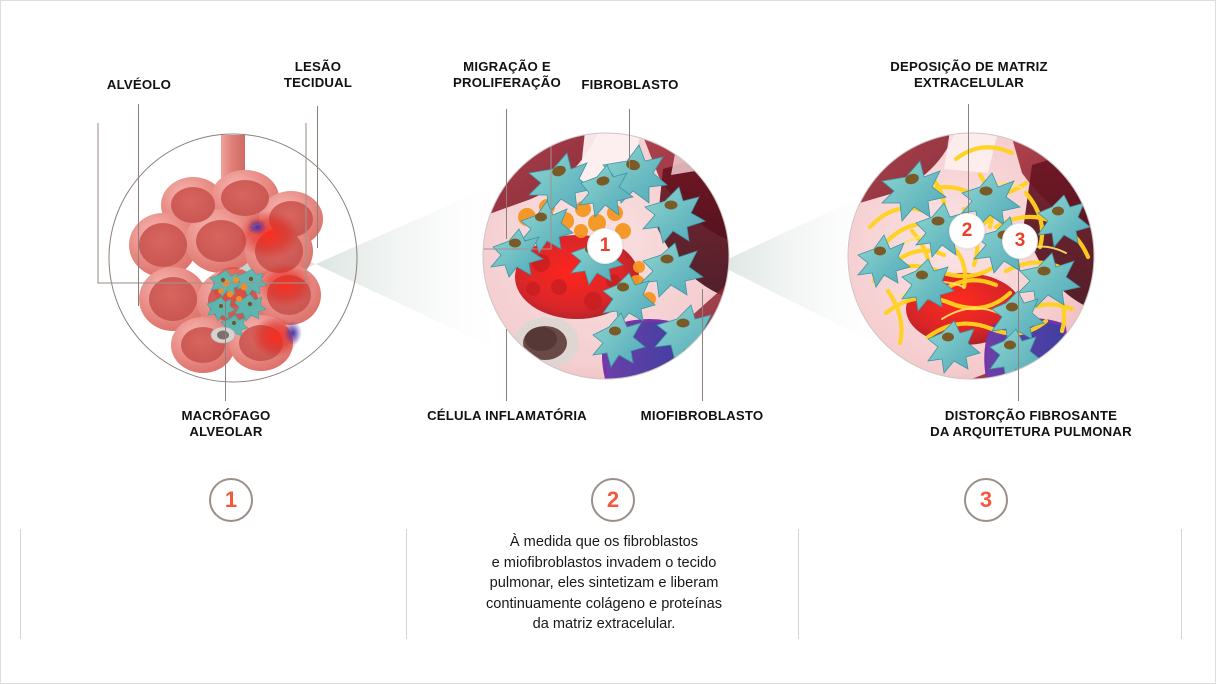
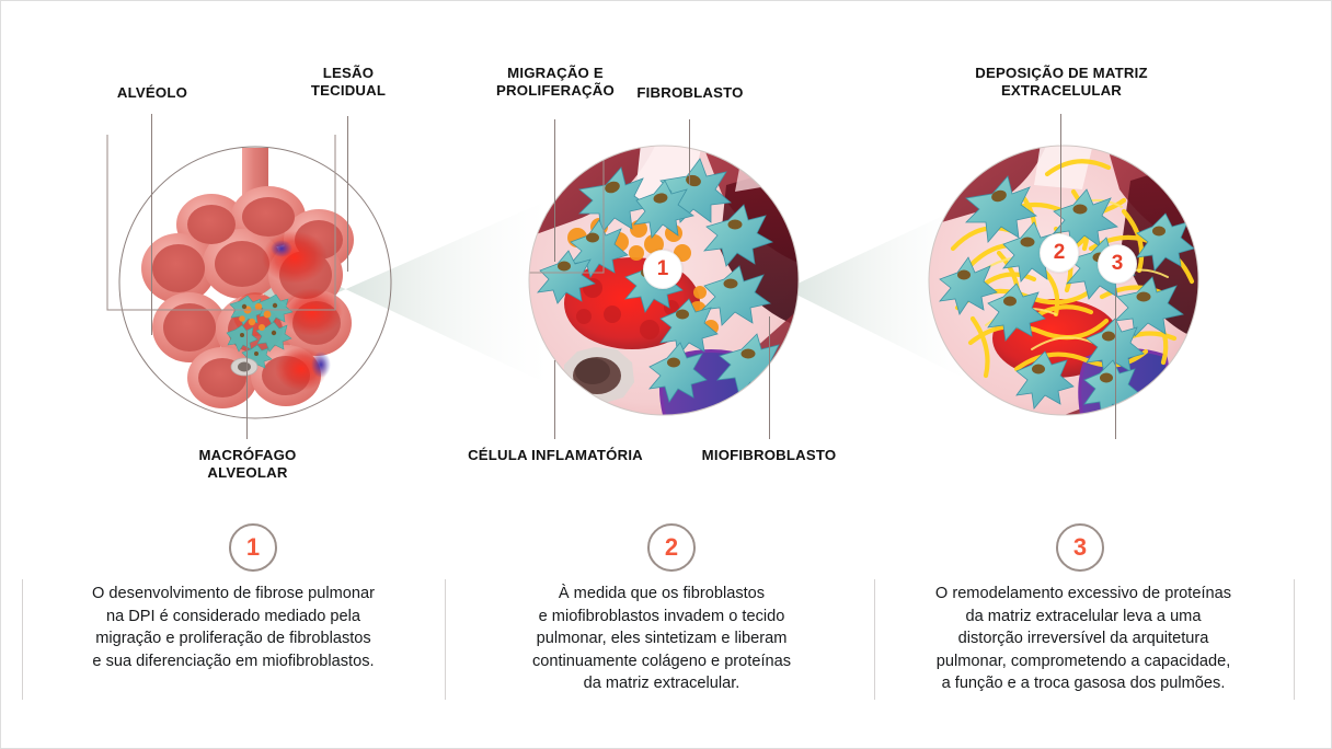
  ALVÉOLO
  LESÃO
  TECIDUAL
  MACRÓFAGO
  ALVEOLAR
  MIGRAÇÃO E
  PROLIFERAÇÃO
  FIBROBLASTO
  CÉLULA INFLAMATÓRIA
  MIOFIBROBLASTO
  DEPOSIÇÃO DE MATRIZ
  EXTRACELULAR
- DISTORÇÃO FIBROSANTE
- DA ARQUITETURA PULMONAR
  1
  2
  3
  1
  2
  3
+ O desenvolvimento de fibrose pulmonar
+ na DPI é considerado mediado pela
+ migração e proliferação de fibroblastos
+ e sua diferenciação em miofibroblastos.
  À medida que os fibroblastos
  e miofibroblastos invadem o tecido
  pulmonar, eles sintetizam e liberam
  continuamente colágeno e proteínas
  da matriz extracelular.
+ O remodelamento excessivo de proteínas
+ da matriz extracelular leva a uma
+ distorção irreversível da arquitetura
+ pulmonar, comprometendo a capacidade,
+ a função e a troca gasosa dos pulmões.
